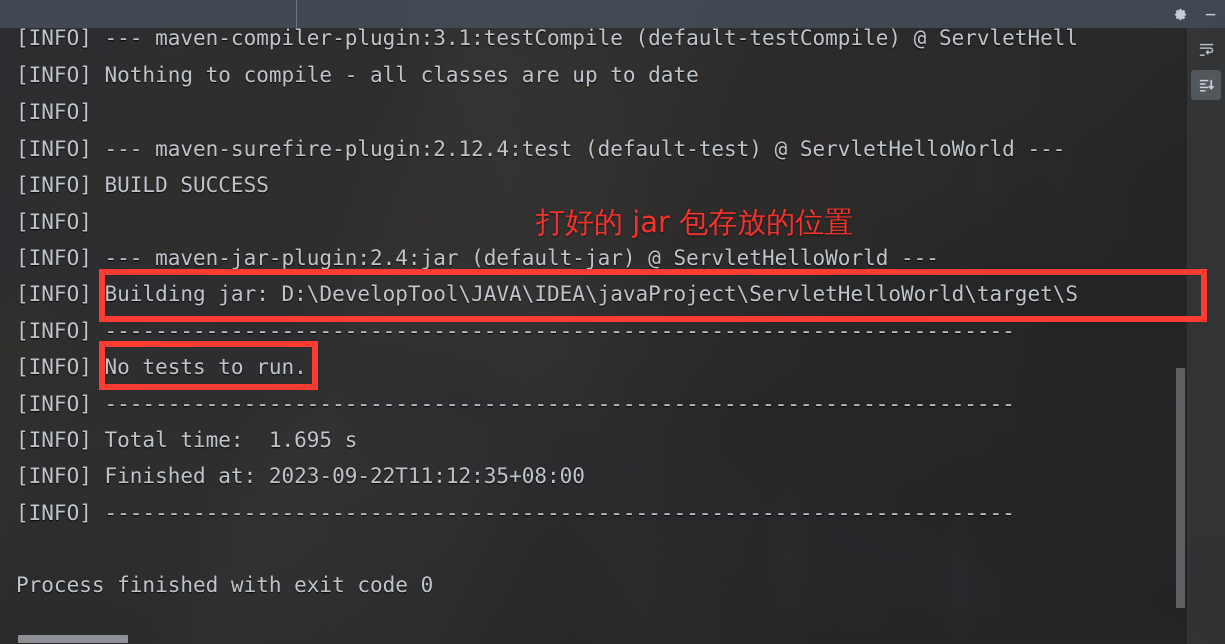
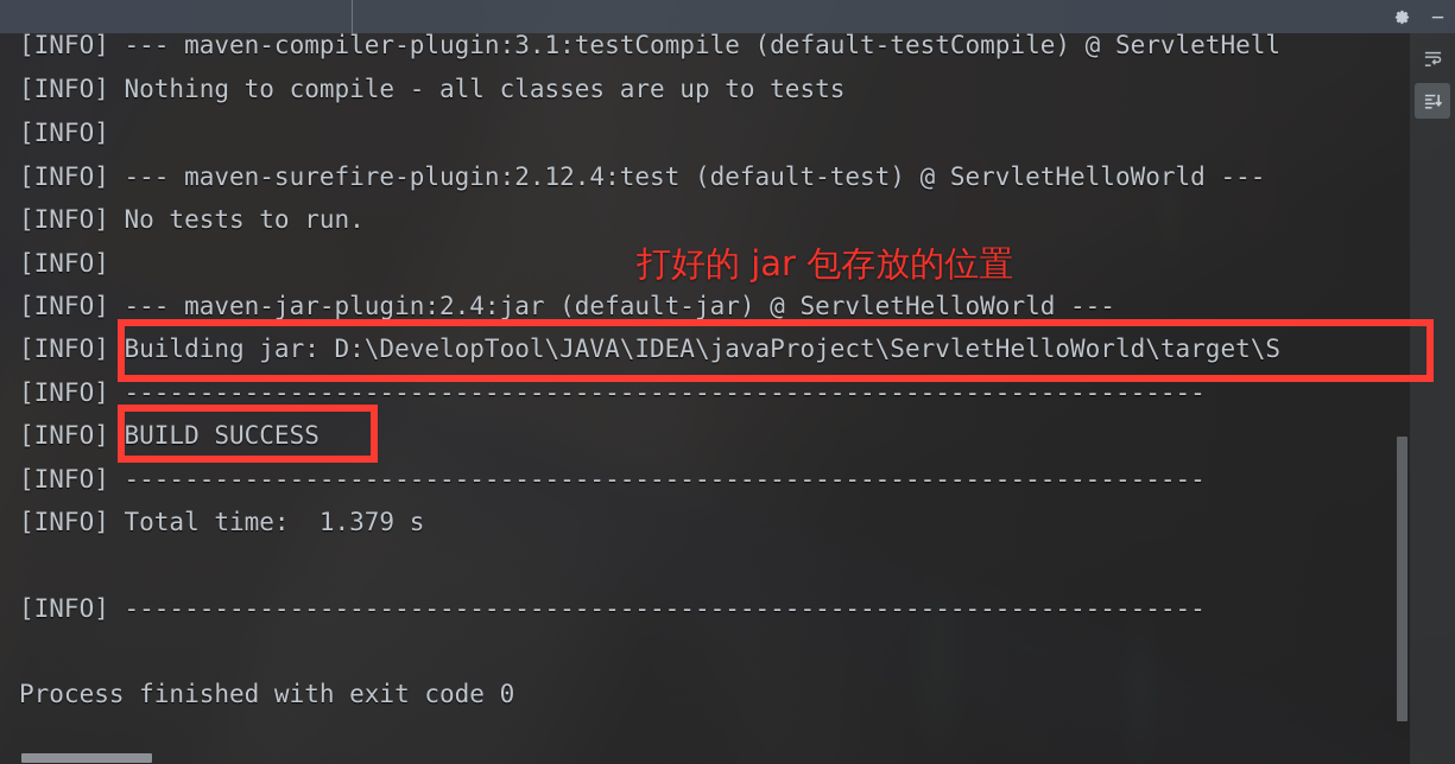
  [INFO] --- maven-compiler-plugin:3.1:testCompile (default-testCompile) @ ServletHell
- [INFO] Nothing to compile - all classes are up to date
+ [INFO] Nothing to compile - all classes are up to tests
  [INFO]
  [INFO] --- maven-surefire-plugin:2.12.4:test (default-test) @ ServletHelloWorld ---
- [INFO] BUILD SUCCESS
+ [INFO] No tests to run.
  [INFO]
  [INFO] --- maven-jar-plugin:2.4:jar (default-jar) @ ServletHelloWorld ---
  [INFO] Building jar: D:\DevelopTool\JAVA\IDEA\javaProject\ServletHelloWorld\target\S
  [INFO] ------------------------------------------------------------------------
- [INFO] No tests to run.
+ [INFO] BUILD SUCCESS
  [INFO] ------------------------------------------------------------------------
- [INFO] Total time: 1.695 s
+ [INFO] Total time: 1.379 s
- [INFO] Finished at: 2023-09-22T11:12:35+08:00
  [INFO] ------------------------------------------------------------------------
  Process finished with exit code 0
  打好的 jar 包存放的位置
